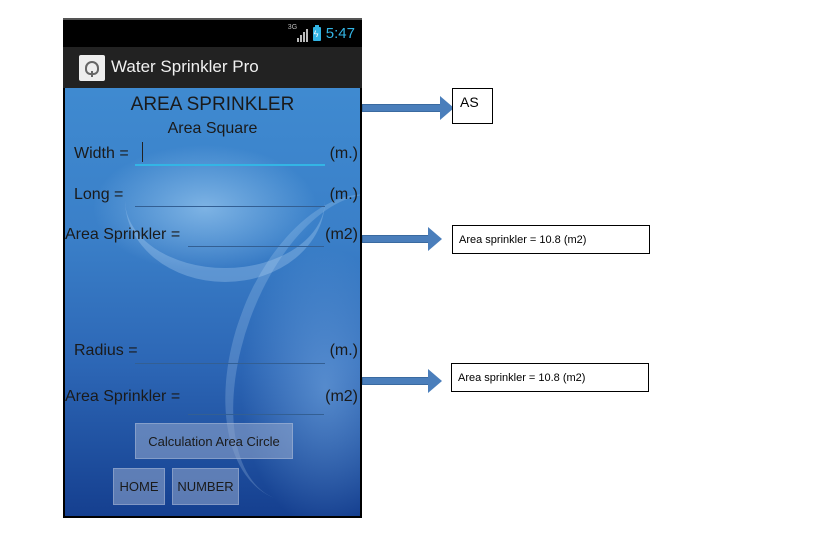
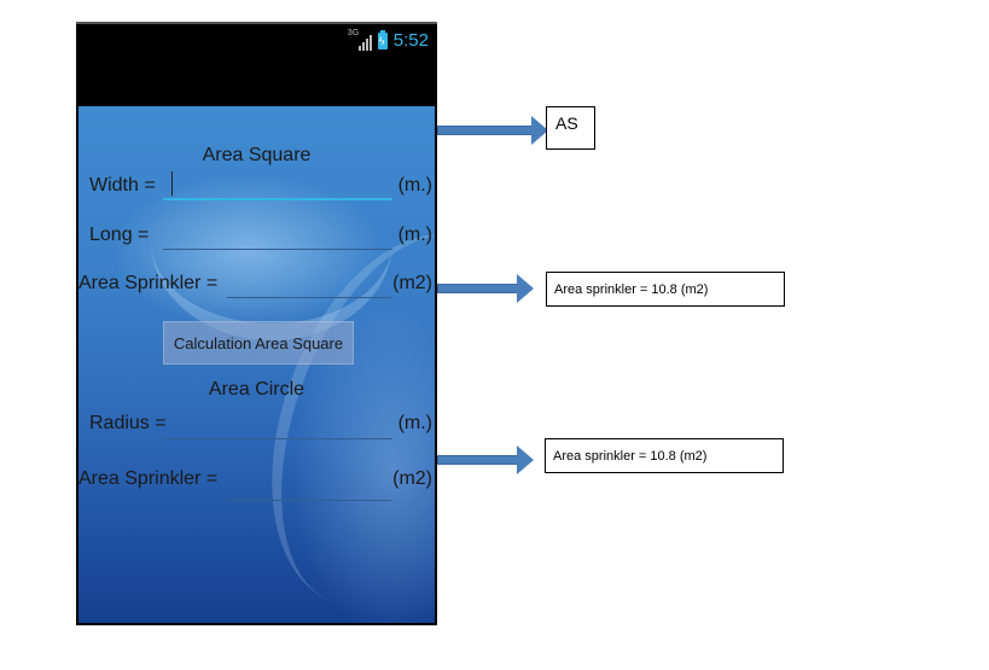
  ϟ
- 5:47
+ 5:52
- Water Sprinkler Pro
- AREA SPRINKLER
  Area Square
  Width =
  (m.)
  Long =
  (m.)
  Area Sprinkler =
  (m2)
+ Calculation Area Square
+ Area Circle
  Radius =
  (m.)
  Area Sprinkler =
  (m2)
- Calculation Area Circle
- HOME
- NUMBER
  AS
  Area sprinkler = 10.8 (m2)
  Area sprinkler = 10.8 (m2)
